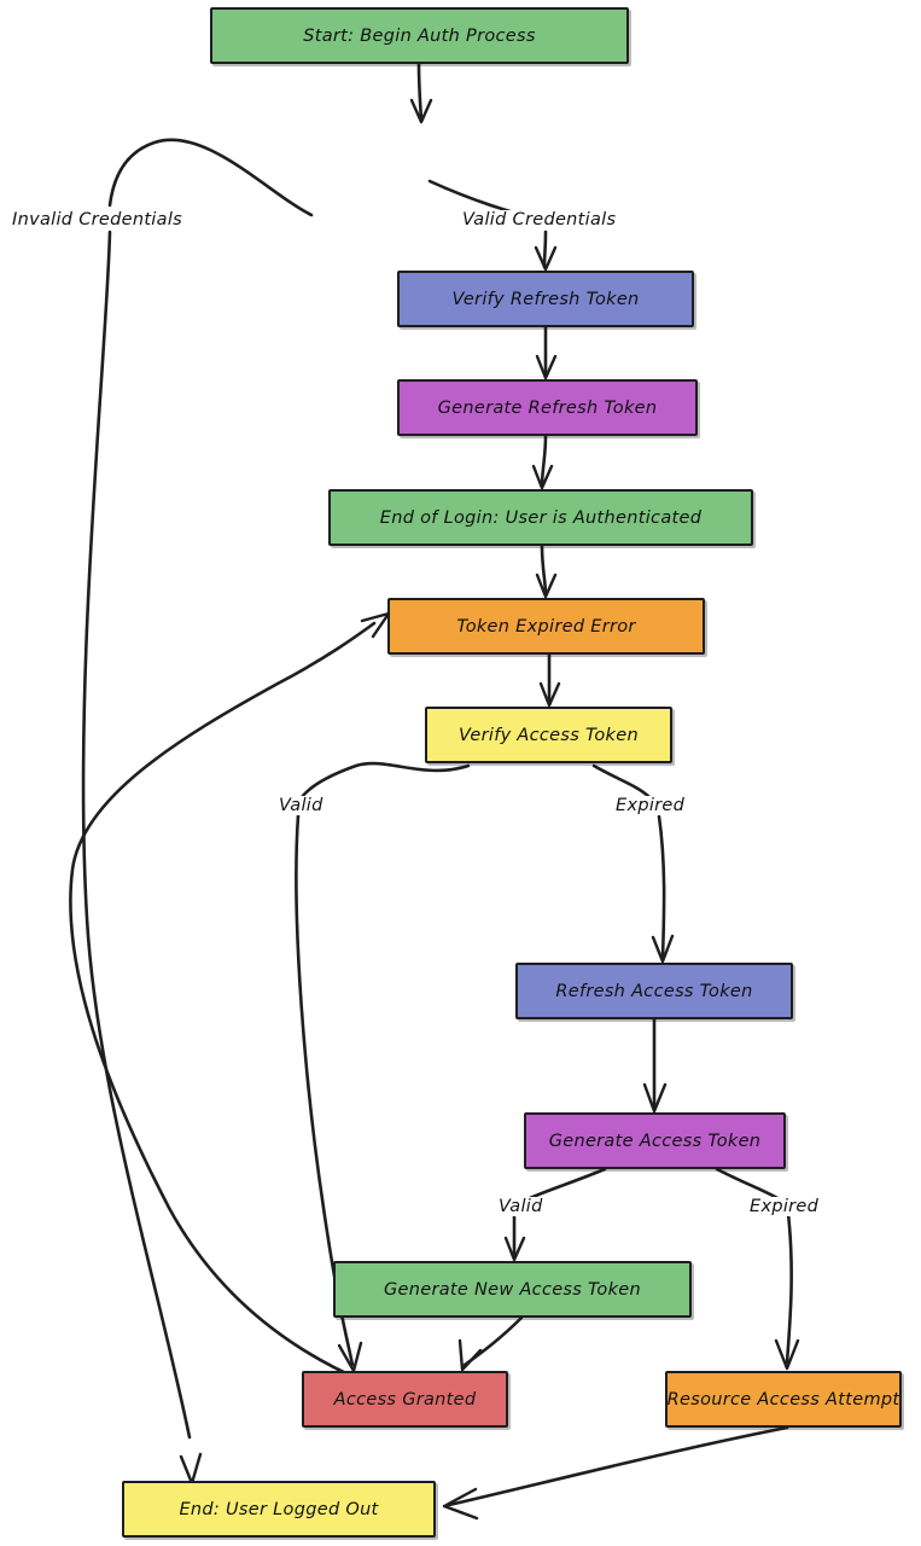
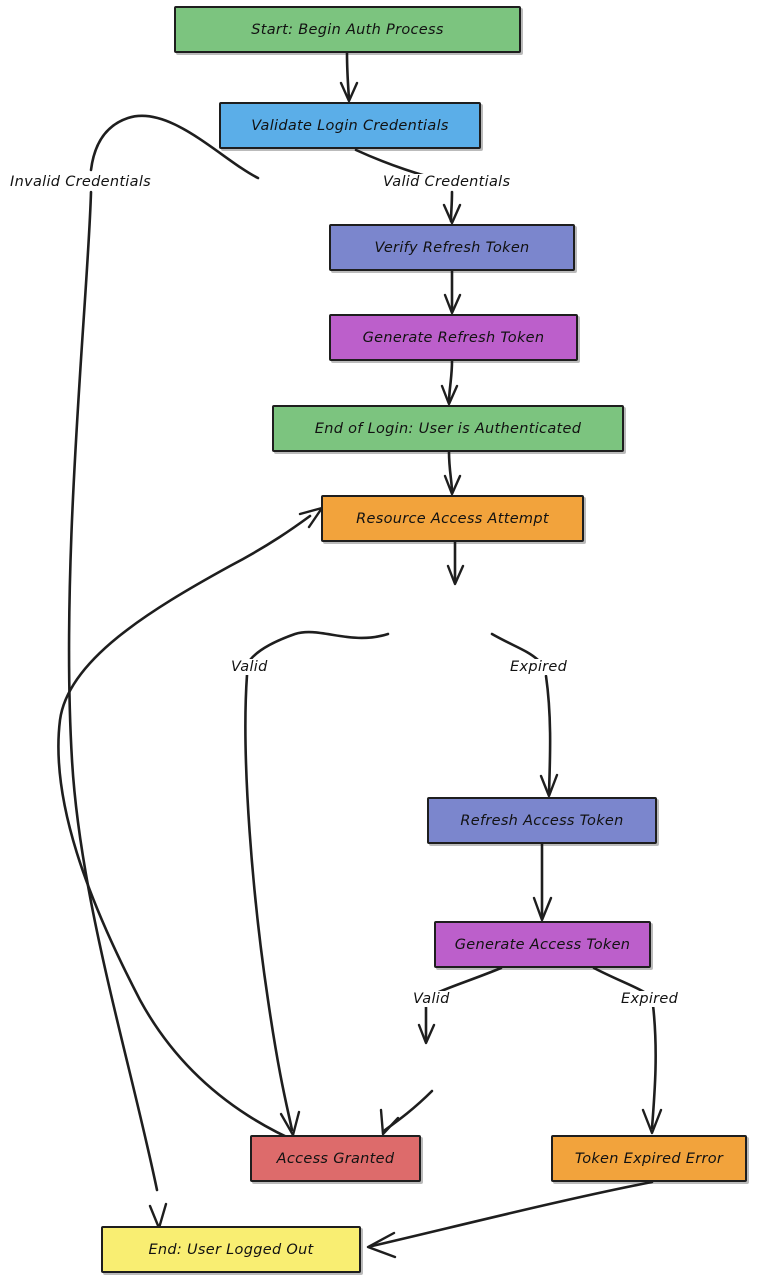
  Start: Begin Auth Process
+ Validate Login Credentials
  Verify Refresh Token
  Generate Refresh Token
  End of Login: User is Authenticated
- Token Expired Error
+ Resource Access Attempt
- Verify Access Token
  Refresh Access Token
  Generate Access Token
- Generate New Access Token
  Access Granted
- Resource Access Attempt
+ Token Expired Error
  End: User Logged Out
  Invalid Credentials
  Valid Credentials
  Valid
  Expired
  Valid
  Expired
